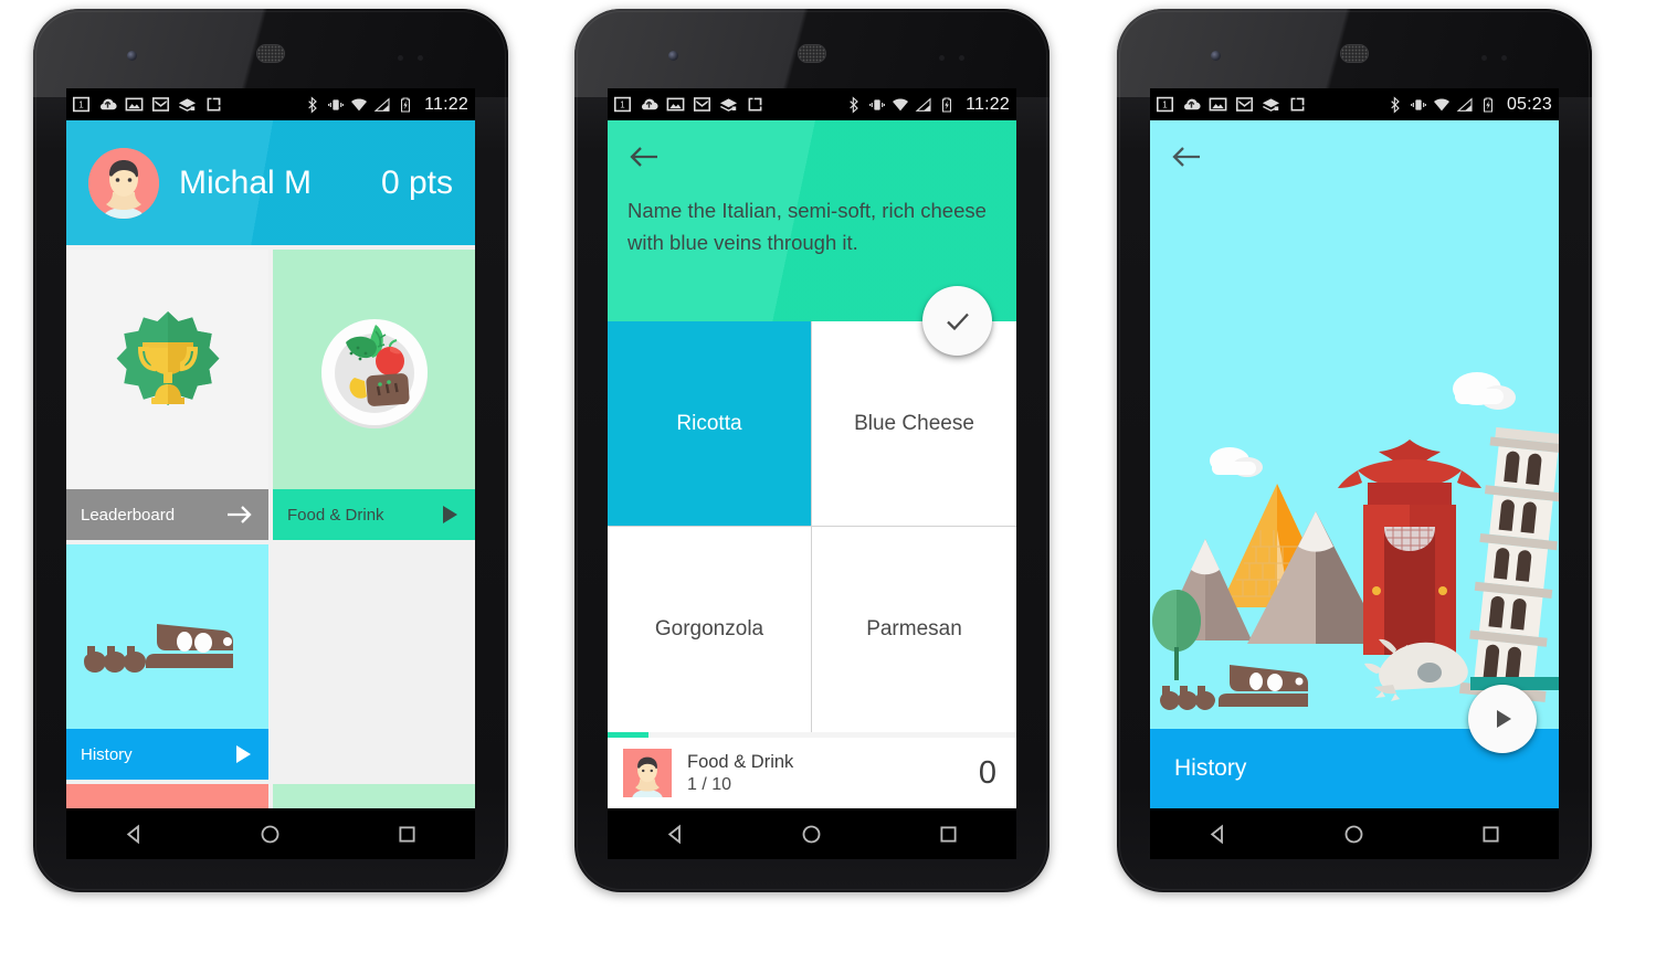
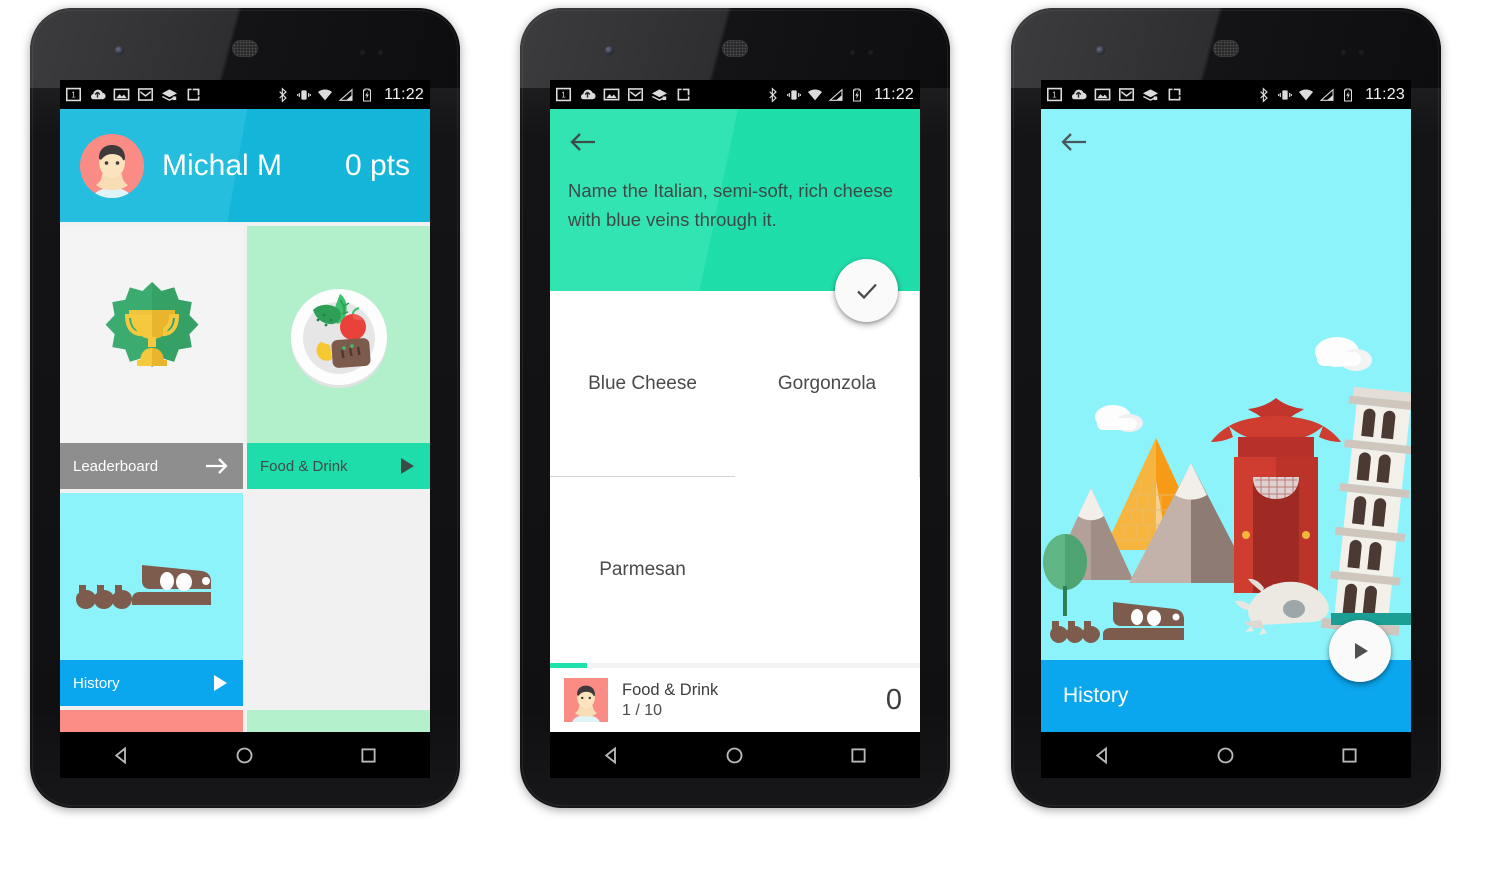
  1
  11:22
  Michal M
  0 pts
  Leaderboard
  Food & Drink
  History
  1
  11:22
  Name the Italian, semi-soft, rich cheese with blue veins through it.
- Ricotta
  Blue Cheese
  Gorgonzola
  Parmesan
  Food & Drink
  1 / 10
  0
  1
- 05:23
+ 11:23
  History
